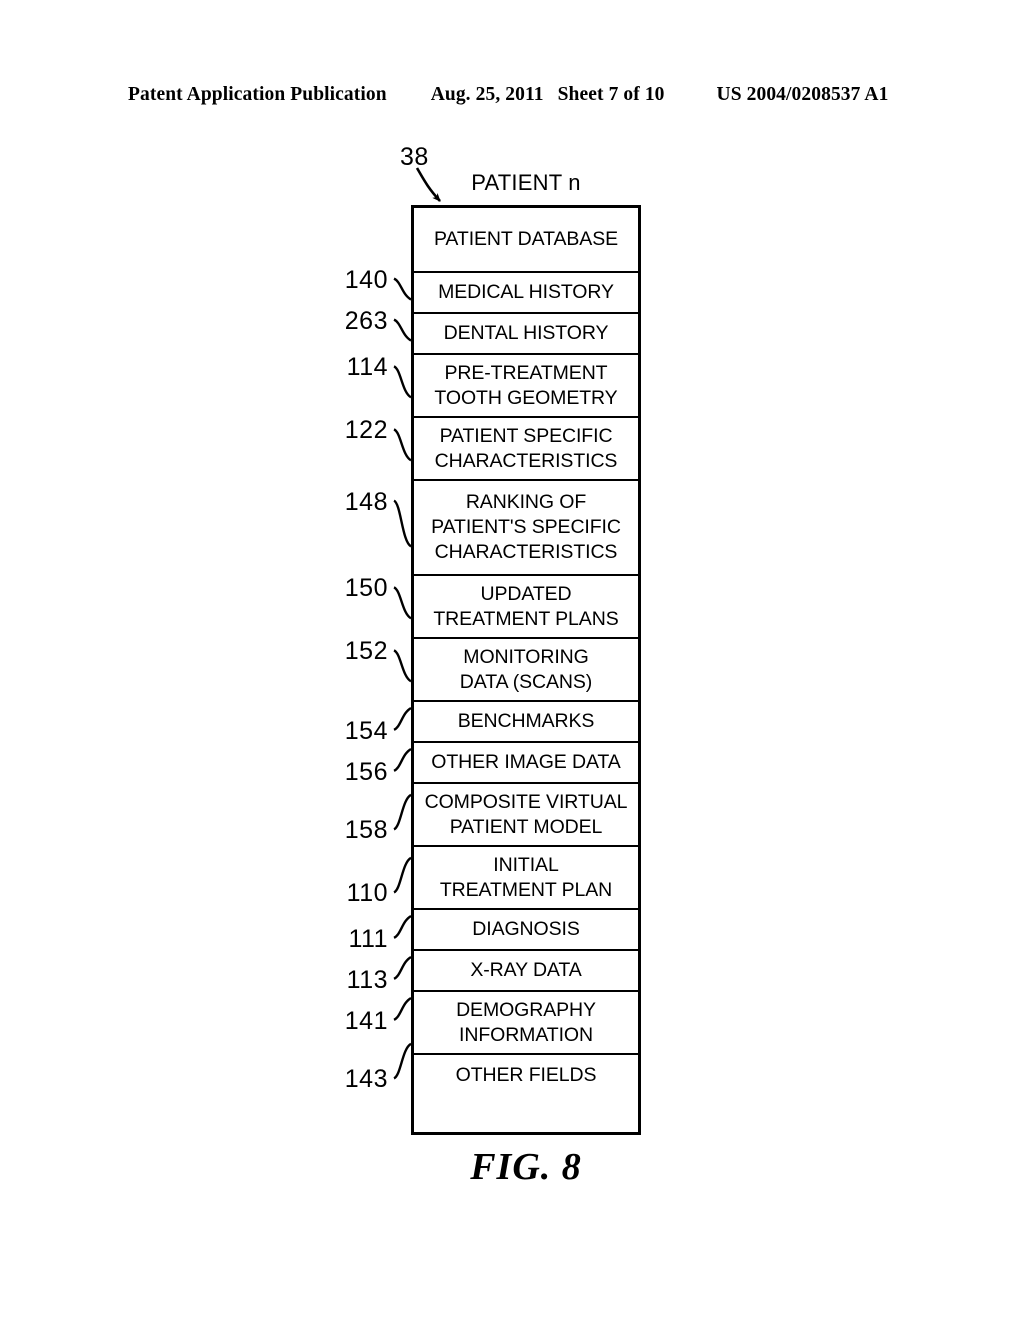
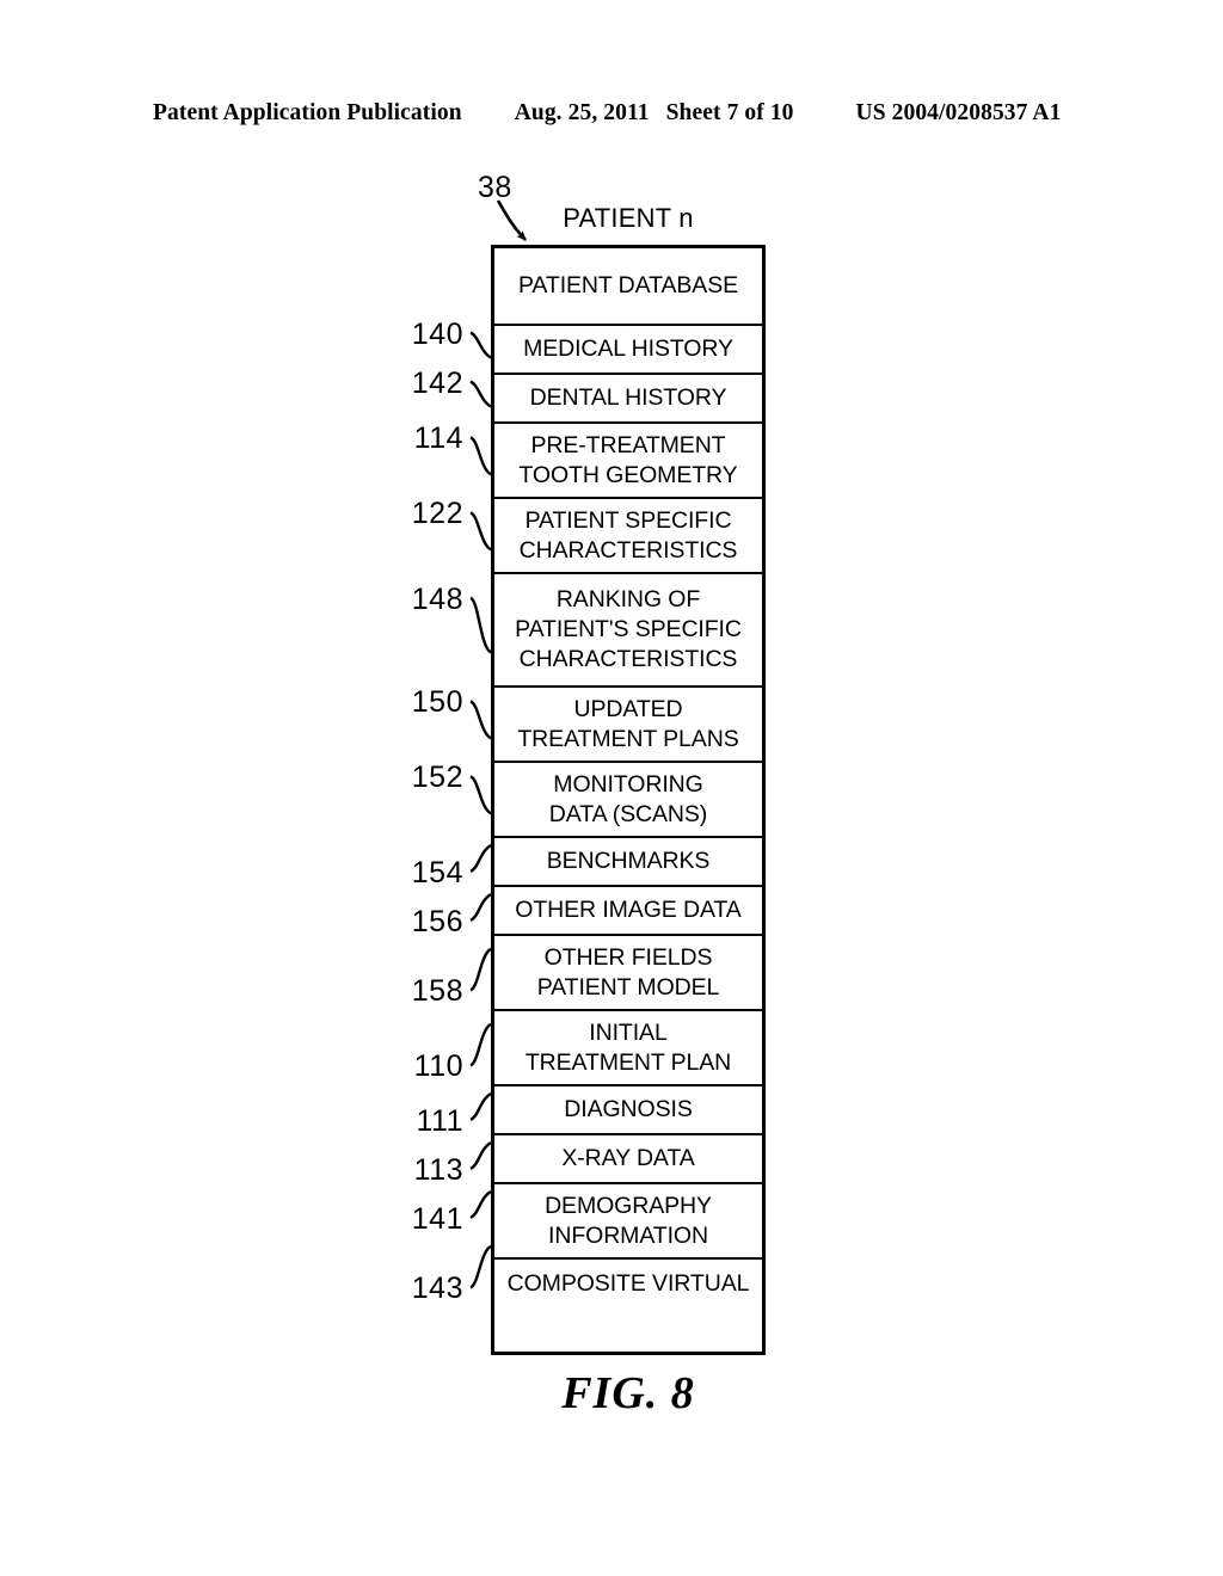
  Patent Application Publication
  Aug. 25, 2011 Sheet 7 of 10
  US 2004/0208537 A1
  38
  PATIENT n
  PATIENT DATABASE
  MEDICAL HISTORY
  DENTAL HISTORY
  PRE-TREATMENT
  TOOTH GEOMETRY
  PATIENT SPECIFIC
  CHARACTERISTICS
  RANKING OF
  PATIENT'S SPECIFIC
  CHARACTERISTICS
  UPDATED
  TREATMENT PLANS
  MONITORING
  DATA (SCANS)
  BENCHMARKS
  OTHER IMAGE DATA
- COMPOSITE VIRTUAL
+ OTHER FIELDS
  PATIENT MODEL
  INITIAL
  TREATMENT PLAN
  DIAGNOSIS
  X-RAY DATA
  DEMOGRAPHY
  INFORMATION
- OTHER FIELDS
+ COMPOSITE VIRTUAL
  FIG. 8
  140
- 263
+ 142
  114
  122
  148
  150
  152
  154
  156
  158
  110
  111
  113
  141
  143
